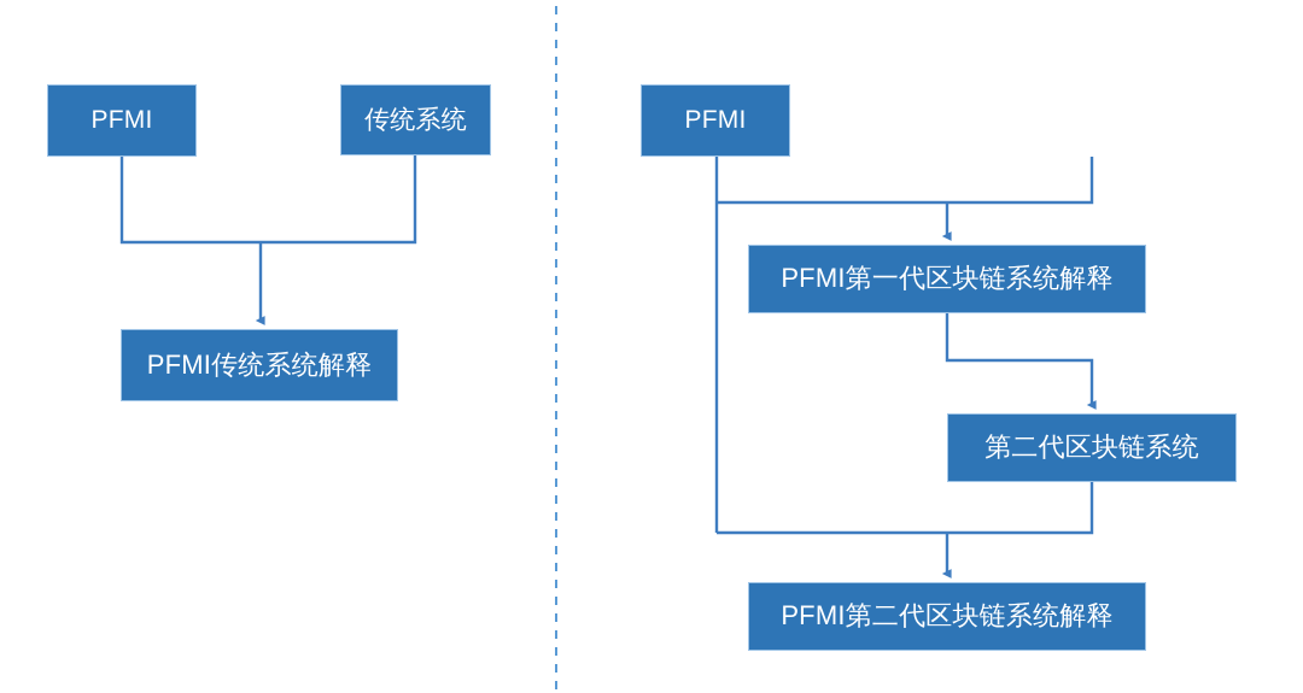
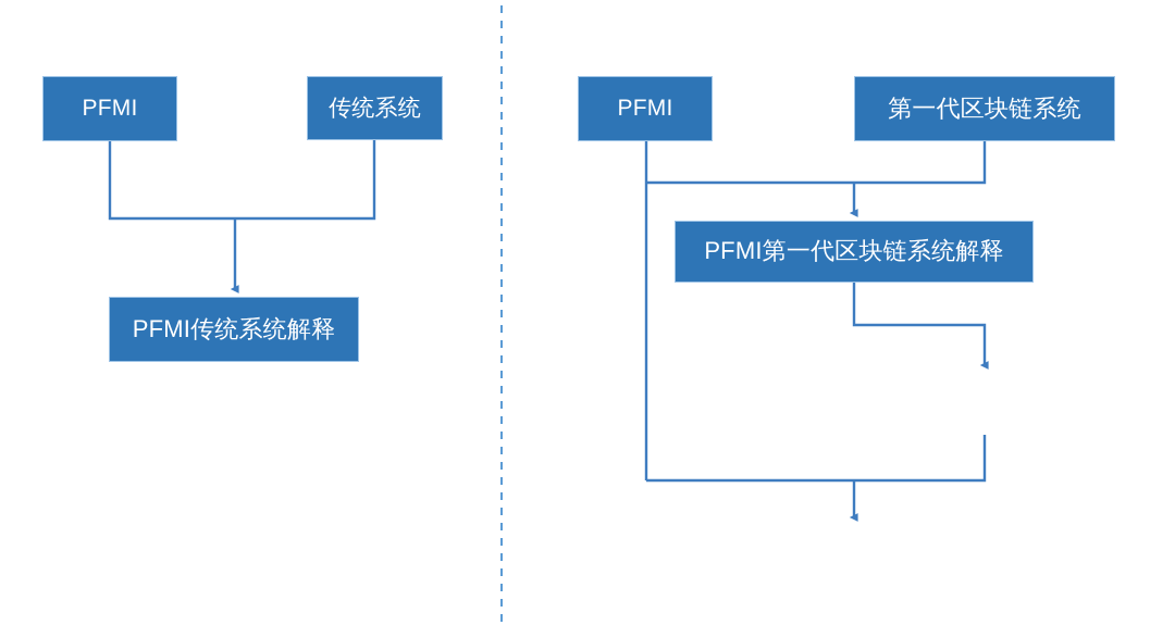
  PFMI
  传统系统
  PFMI传统系统解释
  PFMI
+ 第一代区块链系统
  PFMI第一代区块链系统解释
- 第二代区块链系统
- PFMI第二代区块链系统解释
